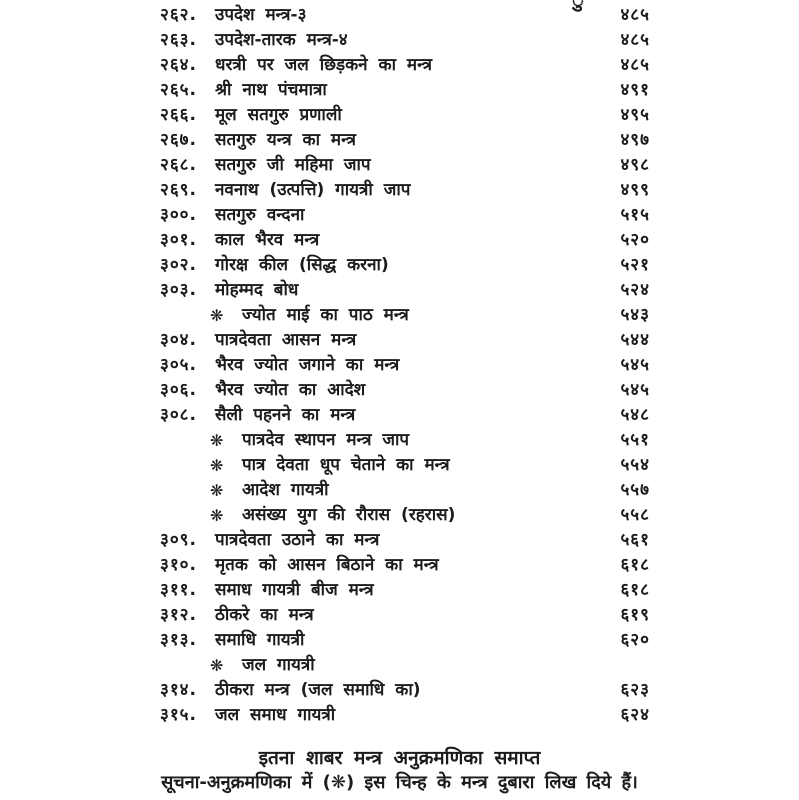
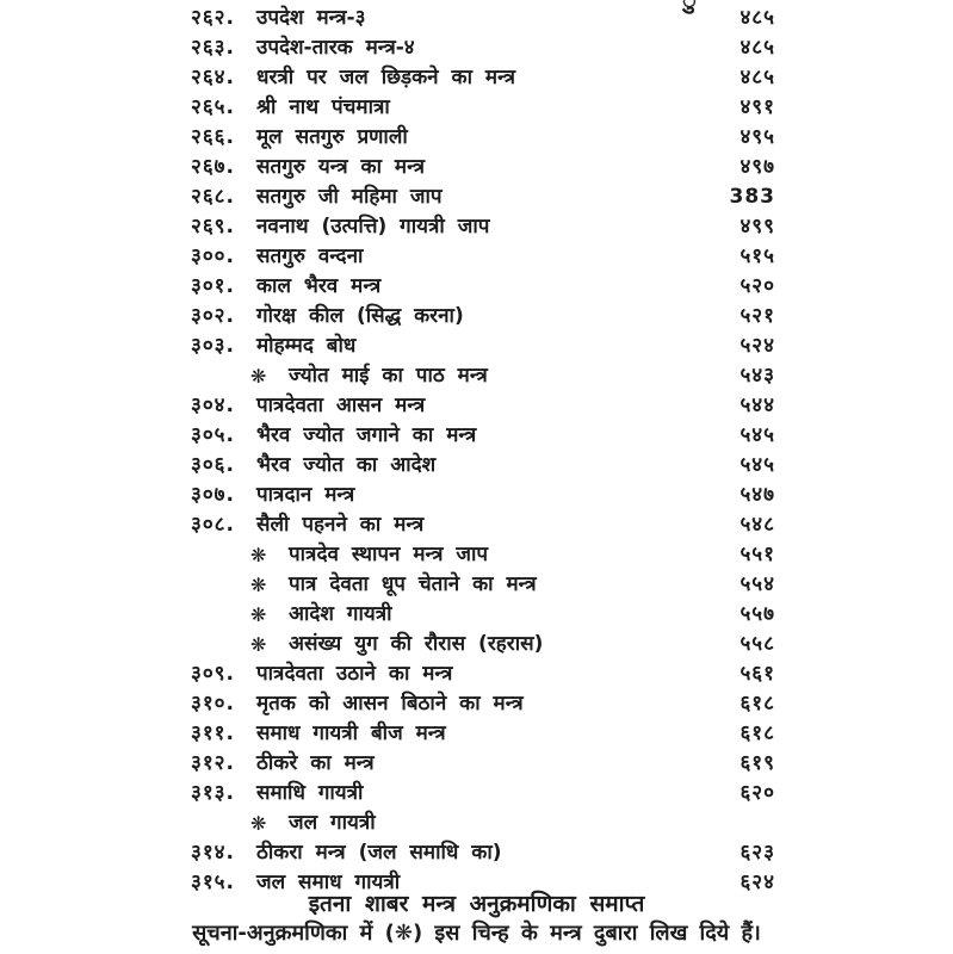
  ु
  २६२.
  उपदेश मन्त्र-३
  ४८५
  २६३.
  उपदेश-तारक मन्त्र-४
  ४८५
  २६४.
  धरत्री पर जल छिड़कने का मन्त्र
  ४८५
  २६५.
  श्री नाथ पंचमात्रा
  ४९१
  २६६.
  मूल सतगुरु प्रणाली
  ४९५
  २६७.
  सतगुरु यन्त्र का मन्त्र
  ४९७
  २६८.
  सतगुरु जी महिमा जाप
- ४९८
+ 383
  २६९.
  नवनाथ (उत्पत्ति) गायत्री जाप
  ४९९
  ३००.
  सतगुरु वन्दना
  ५१५
  ३०१.
  काल भैरव मन्त्र
  ५२०
  ३०२.
  गोरक्ष कील (सिद्ध करना)
  ५२१
  ३०३.
  मोहम्मद बोध
  ५२४
  ❋
  ज्योत माई का पाठ मन्त्र
  ५४३
  ३०४.
  पात्रदेवता आसन मन्त्र
  ५४४
  ३०५.
  भैरव ज्योत जगाने का मन्त्र
  ५४५
  ३०६.
  भैरव ज्योत का आदेश
  ५४५
+ ३०७.
+ पात्रदान मन्त्र
+ ५४७
  ३०८.
  सैली पहनने का मन्त्र
  ५४८
  ❋
  पात्रदेव स्थापन मन्त्र जाप
  ५५१
  ❋
  पात्र देवता धूप चेताने का मन्त्र
  ५५४
  ❋
  आदेश गायत्री
  ५५७
  ❋
  असंख्य युग की रौरास (रहरास)
  ५५८
  ३०९.
  पात्रदेवता उठाने का मन्त्र
  ५६१
  ३१०.
  मृतक को आसन बिठाने का मन्त्र
  ६१८
  ३११.
  समाध गायत्री बीज मन्त्र
  ६१८
  ३१२.
  ठीकरे का मन्त्र
  ६१९
  ३१३.
  समाधि गायत्री
  ६२०
  ❋
  जल गायत्री
  ३१४.
  ठीकरा मन्त्र (जल समाधि का)
  ६२३
  ३१५.
  जल समाध गायत्री
  ६२४
  इतना शाबर मन्त्र अनुक्रमणिका समाप्त
  सूचना-अनुक्रमणिका में (❋) इस चिन्ह के मन्त्र दुबारा लिख दिये हैं।
